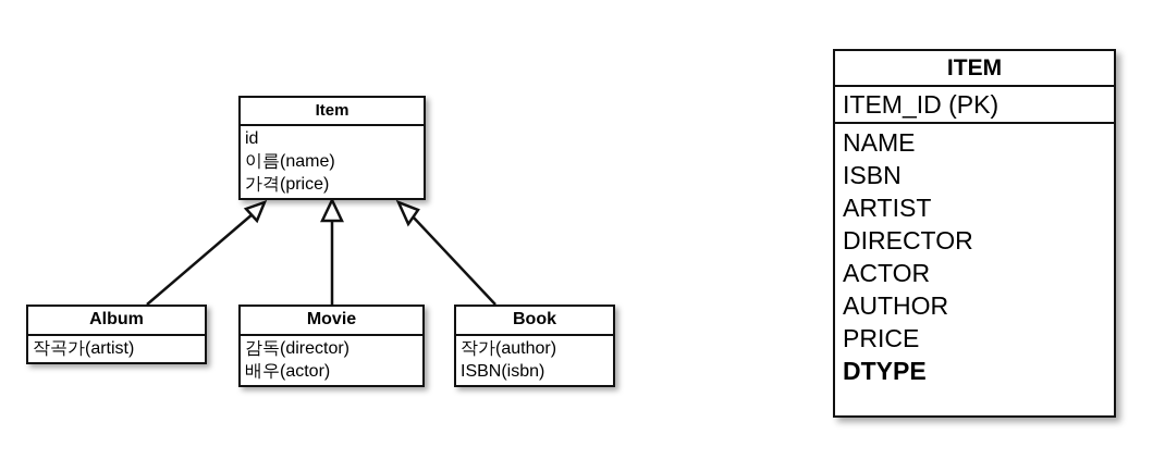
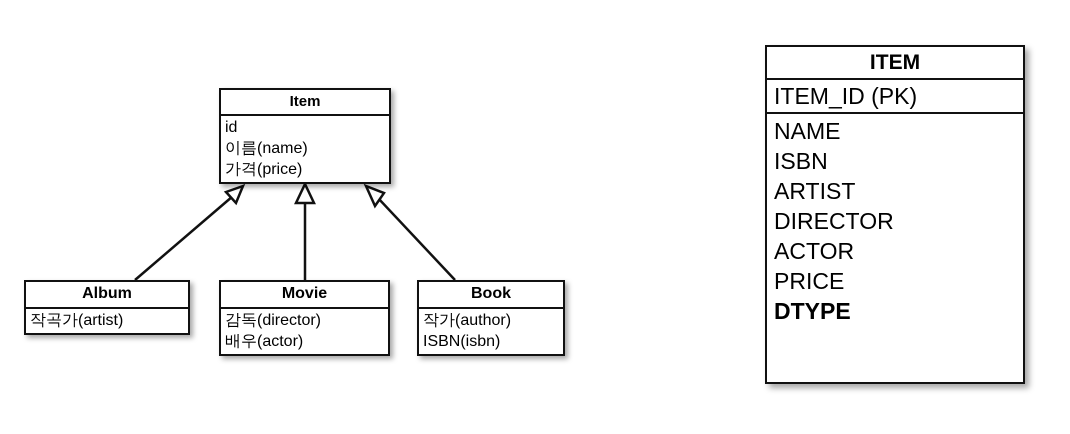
  Item
  id
  이름(name)
  가격(price)
  Album
  작곡가(artist)
  Movie
  감독(director)
  배우(actor)
  Book
  작가(author)
  ISBN(isbn)
  ITEM
  ITEM_ID (PK)
  NAME
  ISBN
  ARTIST
  DIRECTOR
  ACTOR
- AUTHOR
  PRICE
  DTYPE
